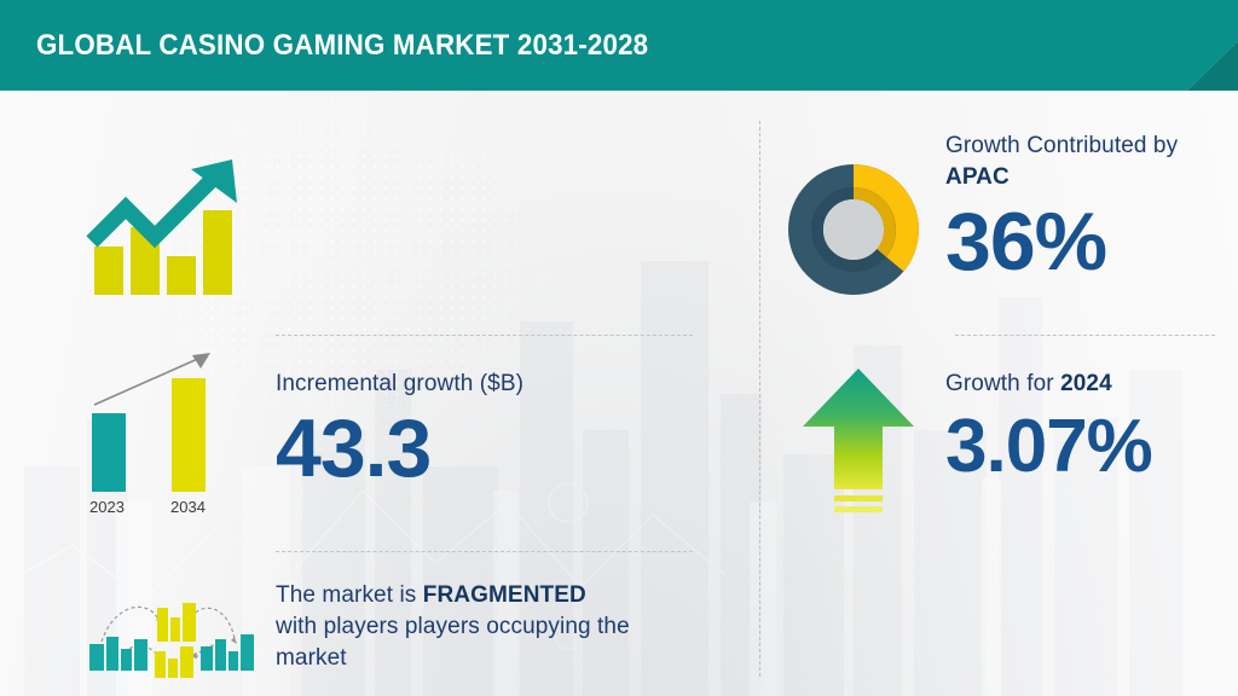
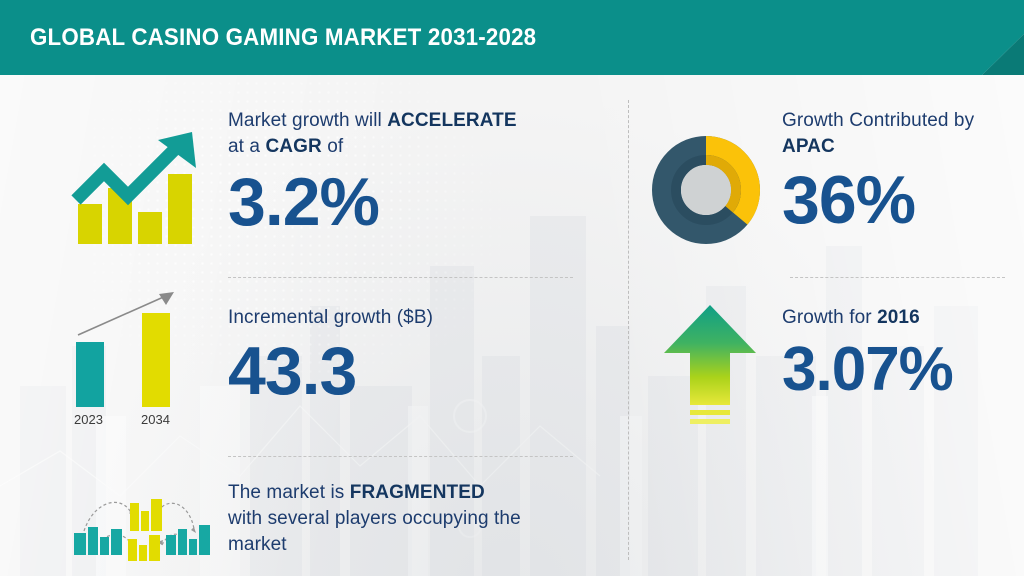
  GLOBAL CASINO GAMING MARKET 2031-2028
  2023
  2034
+ Market growth will ACCELERATE
+ at a CAGR of
+ 3.2%
  Incremental growth ($B)
  43.3
  The market is FRAGMENTED
- with players players occupying the
+ with several players occupying the
  market
  Growth Contributed by
  APAC
  36%
- Growth for 2024
+ Growth for 2016
  3.07%
